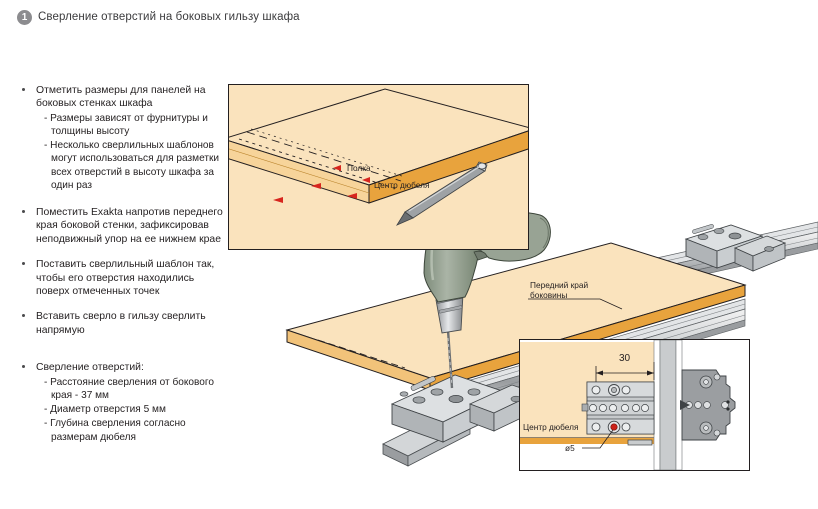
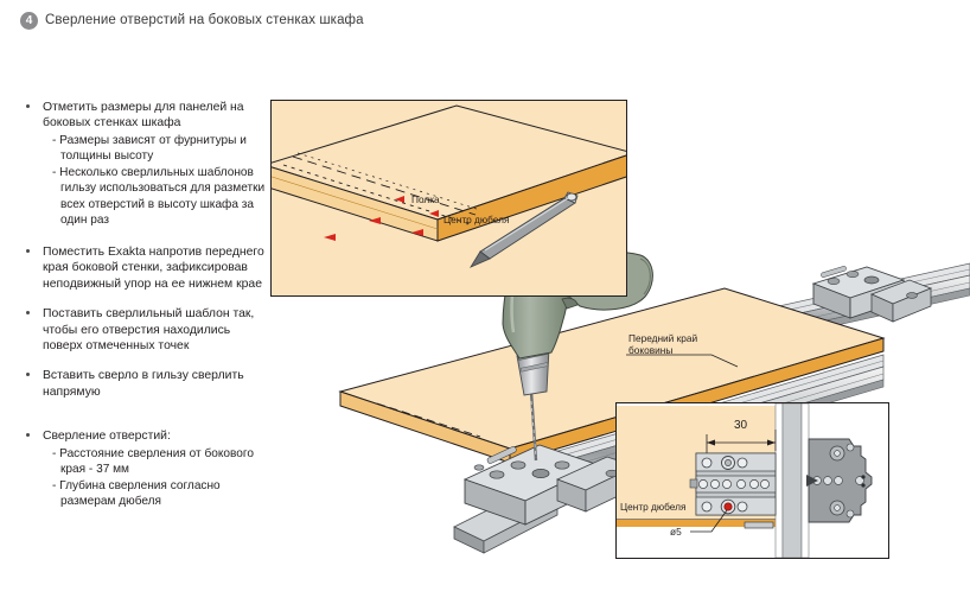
- 1
+ 4
- Сверление отверстий на боковых гильзу шкафа
+ Сверление отверстий на боковых стенках шкафа
  Отметить размеры для панелей на боковых стенках шкафа
  - Размеры зависят от фурнитуры и толщины высоту
- - Несколько сверлильных шаблонов могут использоваться для разметки всех отверстий в высоту шкафа за один раз
+ - Несколько сверлильных шаблонов гильзу использоваться для разметки всех отверстий в высоту шкафа за один раз
  Поместить Exakta напротив переднего края боковой стенки, зафиксировав неподвижный упор на ее нижнем крае
  Поставить сверлильный шаблон так, чтобы его отверстия находились поверх отмеченных точек
  Вставить сверло в гильзу сверлить напрямую
  Сверление отверстий:
  - Расстояние сверления от бокового края - 37 мм
- - Диаметр отверстия 5 мм
  - Глубина сверления согласно размерам дюбеля
  Передний край
  боковины
  Полка
  Центр дюбеля
  Центр дюбеля
  ø5
  30
